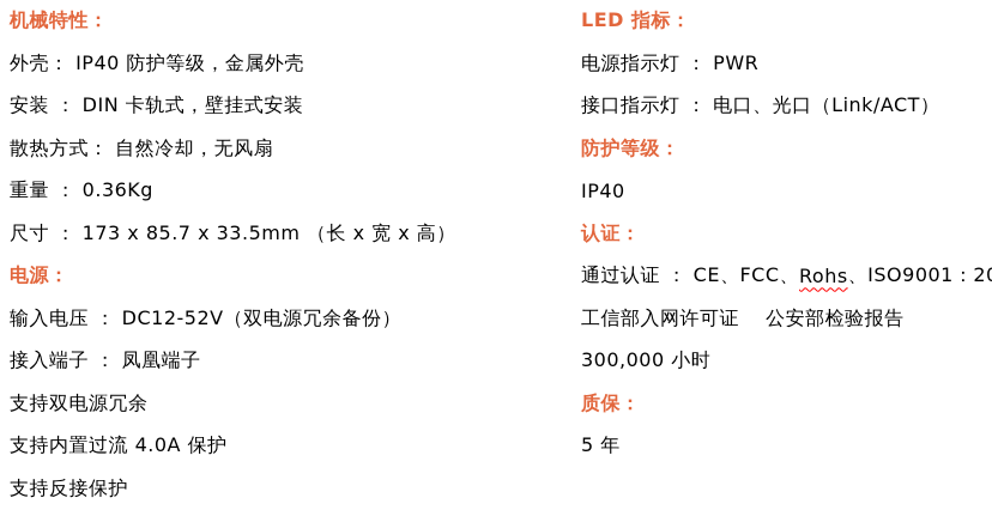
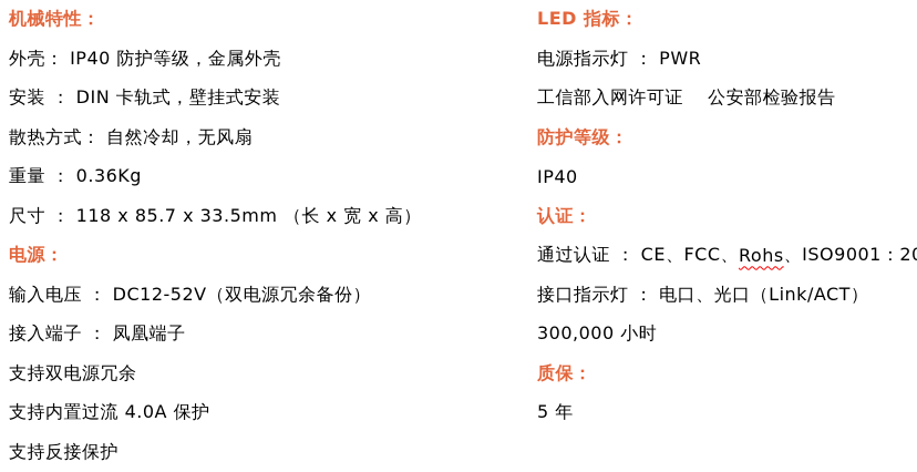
  机械特性：
  外壳： IP40 防护等级，金属外壳
  安装 ： DIN 卡轨式，壁挂式安装
  散热方式： 自然冷却，无风扇
  重量 ： 0.36Kg
- 尺寸 ： 173 x 85.7 x 33.5mm （长 x 宽 x 高）
+ 尺寸 ： 118 x 85.7 x 33.5mm （长 x 宽 x 高）
  电源：
  输入电压 ： DC12-52V（双电源冗余备份）
  接入端子 ： 凤凰端子
  支持双电源冗余
  支持内置过流 4.0A 保护
  支持反接保护
  LED 指标：
  电源指示灯 ： PWR
- 接口指示灯 ： 电口、光口（Link/ACT）
+ 工信部入网许可证 公安部检验报告
  防护等级：
  IP40
  认证：
  通过认证 ： CE、FCC、
  Rohs
  、ISO9001：2
- 工信部入网许可证 公安部检验报告
+ 接口指示灯 ： 电口、光口（Link/ACT）
  300,000 小时
  质保：
  5 年
